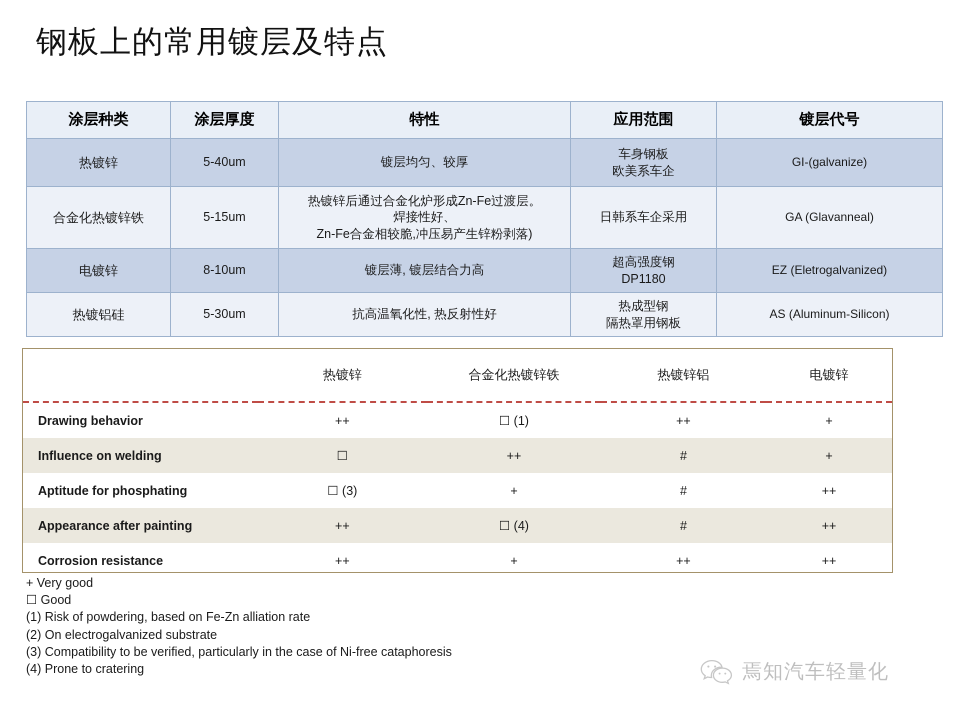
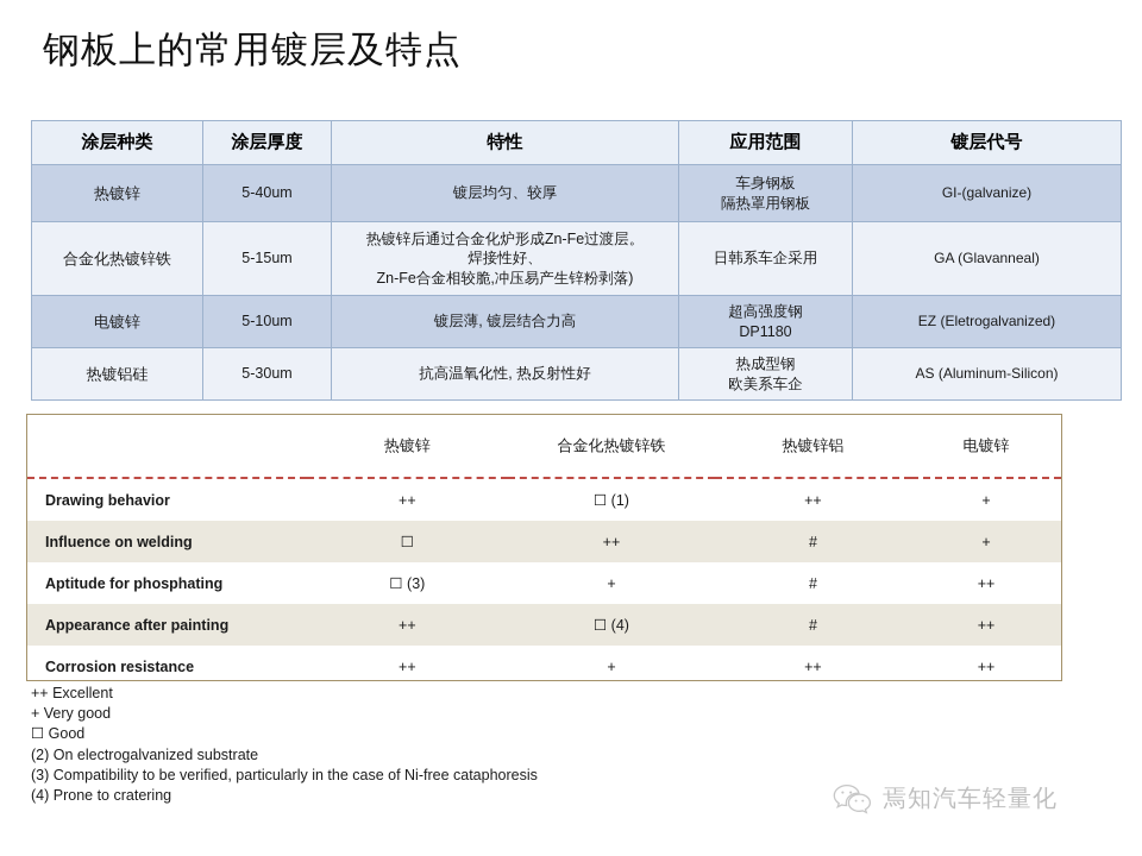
  钢板上的常用镀层及特点
  涂层种类	涂层厚度	特性	应用范围	镀层代号
- 热镀锌	5-40um	镀层均匀、较厚	车身钢板 欧美系车企	GI-(galvanize)
+ 热镀锌	5-40um	镀层均匀、较厚	车身钢板 隔热罩用钢板	GI-(galvanize)
  合金化热镀锌铁	5-15um	热镀锌后通过合金化炉形成Zn-Fe过渡层。 焊接性好、 Zn-Fe合金相较脆,冲压易产生锌粉剥落)	日韩系车企采用	GA (Glavanneal)
- 电镀锌	8-10um	镀层薄, 镀层结合力高	超高强度钢 DP1180	EZ (Eletrogalvanized)
+ 电镀锌	5-10um	镀层薄, 镀层结合力高	超高强度钢 DP1180	EZ (Eletrogalvanized)
- 热镀铝硅	5-30um	抗高温氧化性, 热反射性好	热成型钢 隔热罩用钢板	AS (Aluminum-Silicon)
+ 热镀铝硅	5-30um	抗高温氧化性, 热反射性好	热成型钢 欧美系车企	AS (Aluminum-Silicon)
  	热镀锌	合金化热镀锌铁	热镀锌铝	电镀锌
  Drawing behavior	++	☐ (1)	++	+
  Influence on welding	☐	++	#	+
  Aptitude for phosphating	☐ (3)	+	#	++
  Appearance after painting	++	☐ (4)	#	++
  Corrosion resistance	++	+	++	++
+ ++ Excellent
  + Very good
  ☐ Good
- (1) Risk of powdering, based on Fe-Zn alliation rate
  (2) On electrogalvanized substrate
  (3) Compatibility to be verified, particularly in the case of Ni-free cataphoresis
  (4) Prone to cratering
  焉知汽车轻量化
